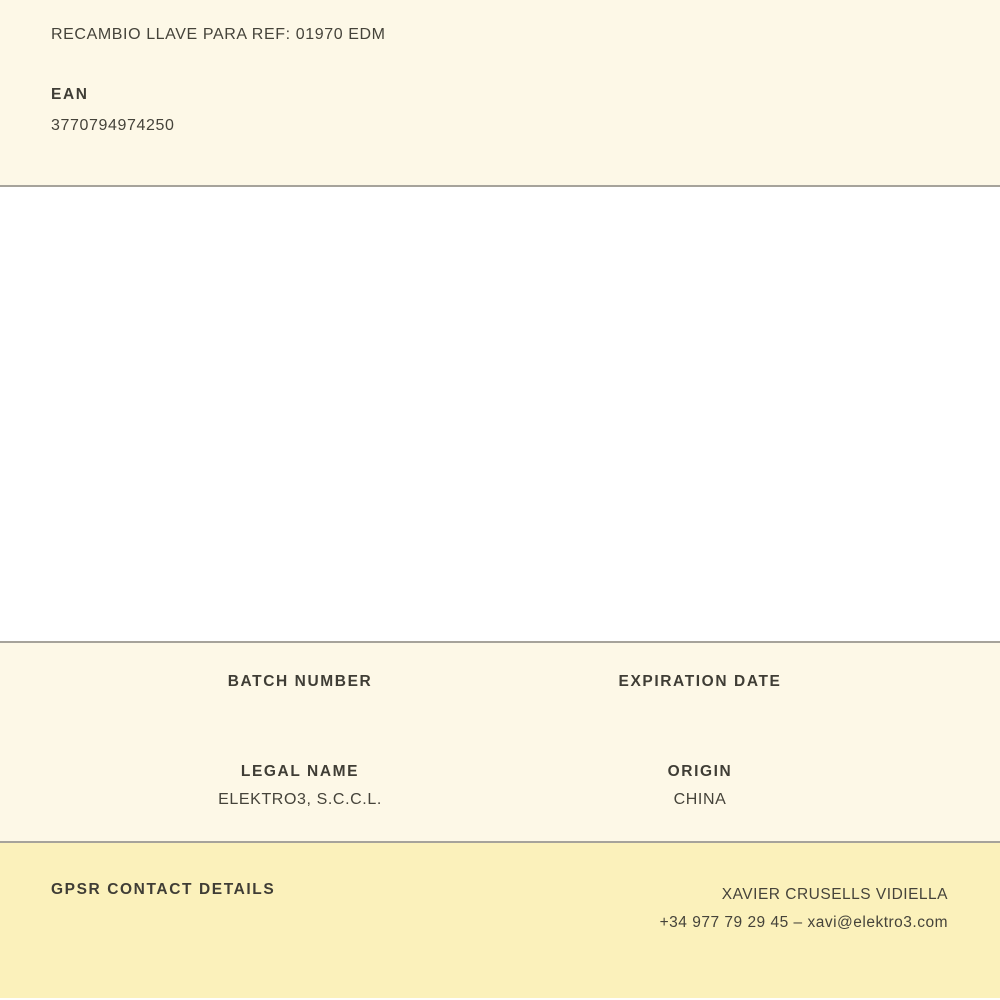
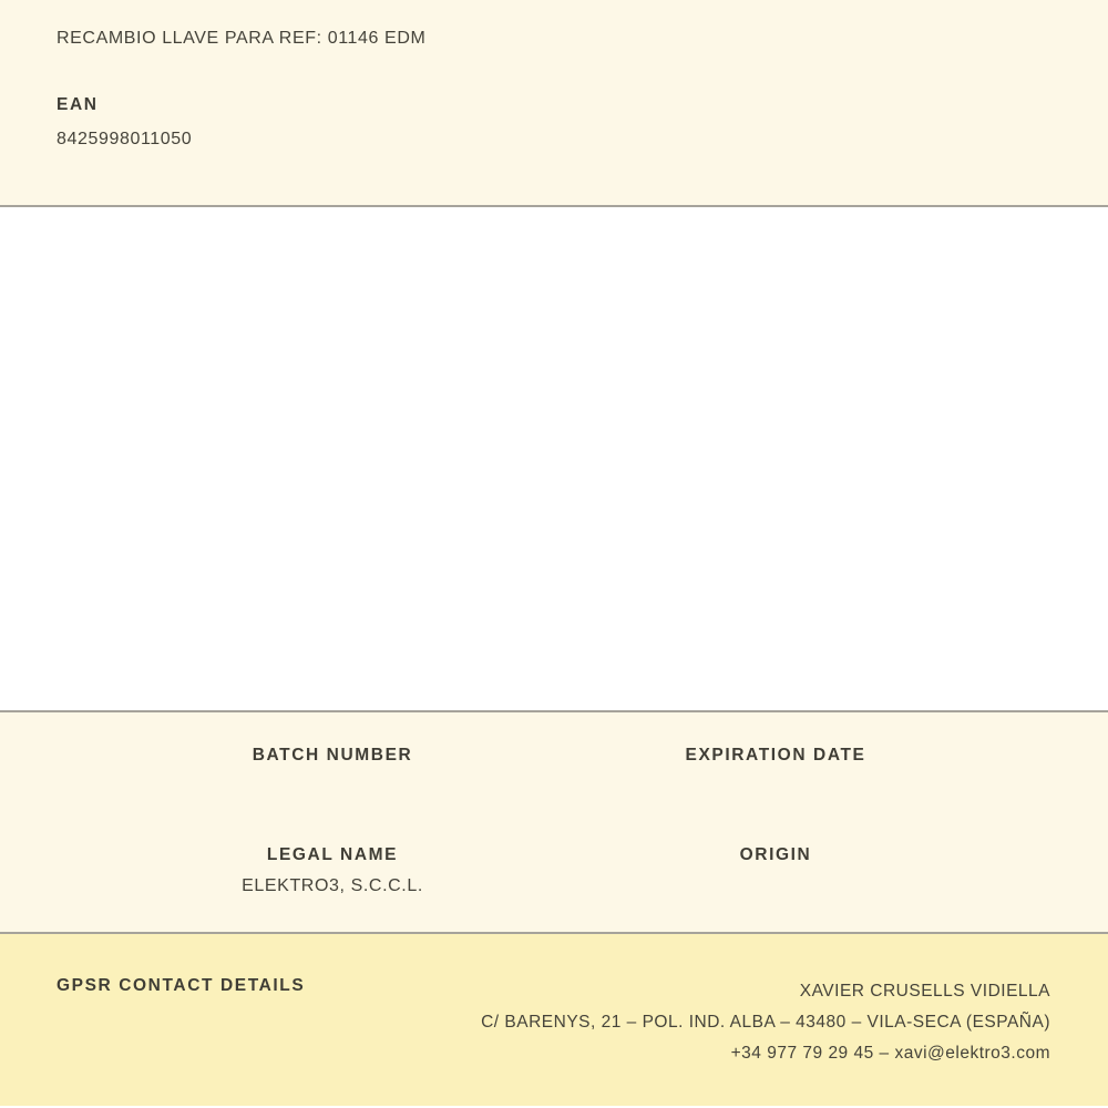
- RECAMBIO LLAVE PARA REF: 01970 EDM
+ RECAMBIO LLAVE PARA REF: 01146 EDM
  EAN
- 3770794974250
+ 8425998011050
  BATCH NUMBER
  EXPIRATION DATE
  LEGAL NAME
  ELEKTRO3, S.C.C.L.
  ORIGIN
- CHINA
  GPSR CONTACT DETAILS
  XAVIER CRUSELLS VIDIELLA
+ C/ BARENYS, 21 – POL. IND. ALBA – 43480 – VILA-SECA (ESPAÑA)
  +34 977 79 29 45 – xavi@elektro3.com
